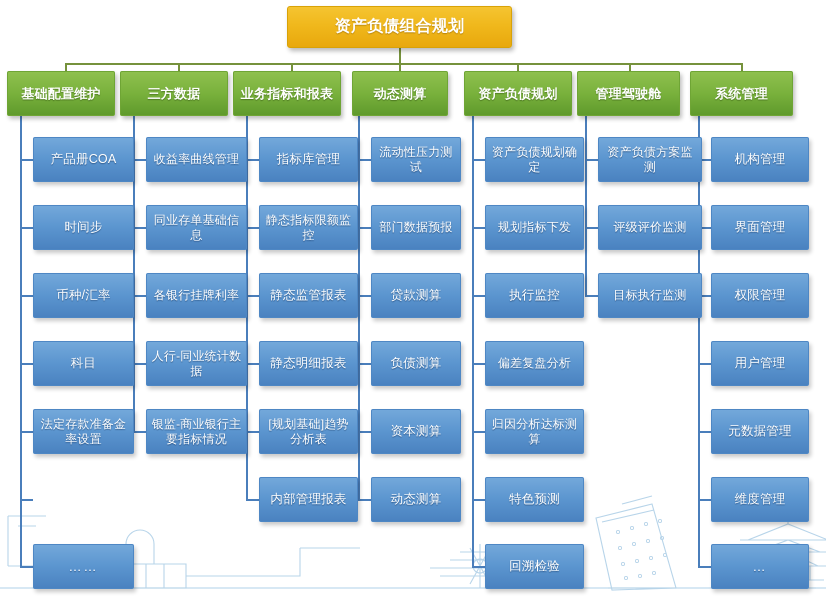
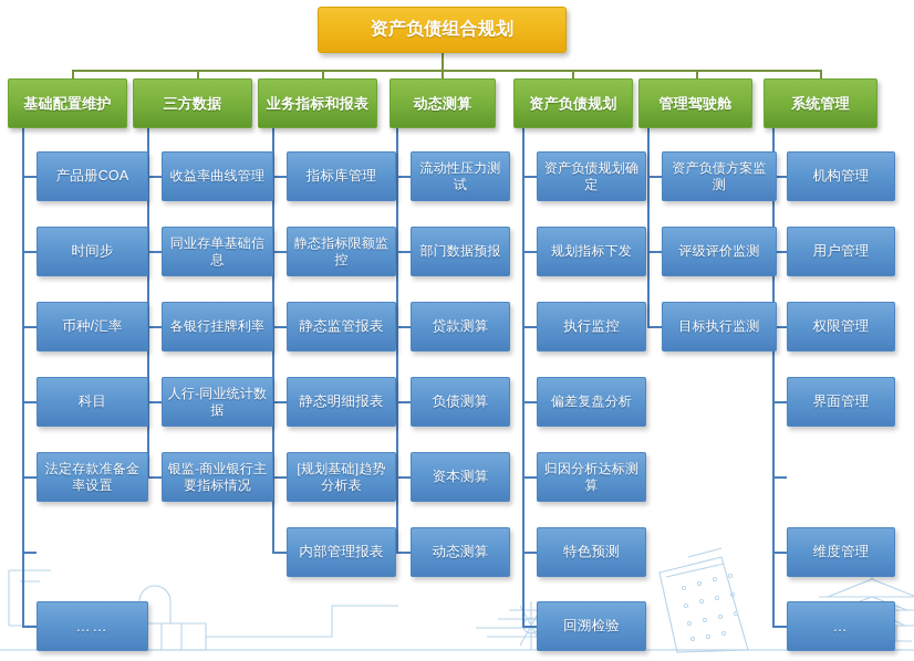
  资产负债组合规划
  基础配置维护
  三方数据
  业务指标和报表
  动态测算
  资产负债规划
  管理驾驶舱
  系统管理
  产品册COA
  时间步
  币种/汇率
  科目
  法定存款准备金率设置
  ……
  收益率曲线管理
  同业存单基础信息
  各银行挂牌利率
  人行-同业统计数据
  银监-商业银行主要指标情况
  指标库管理
  静态指标限额监控
  静态监管报表
  静态明细报表
  [规划基础]趋势分析表
  内部管理报表
  流动性压力测试
  部门数据预报
  贷款测算
  负债测算
  资本测算
  动态测算
  资产负债规划确定
  规划指标下发
  执行监控
  偏差复盘分析
  归因分析达标测算
  特色预测
  回溯检验
  资产负债方案监测
  评级评价监测
  目标执行监测
  机构管理
- 界面管理
+ 用户管理
  权限管理
- 用户管理
+ 界面管理
- 元数据管理
  维度管理
  …
